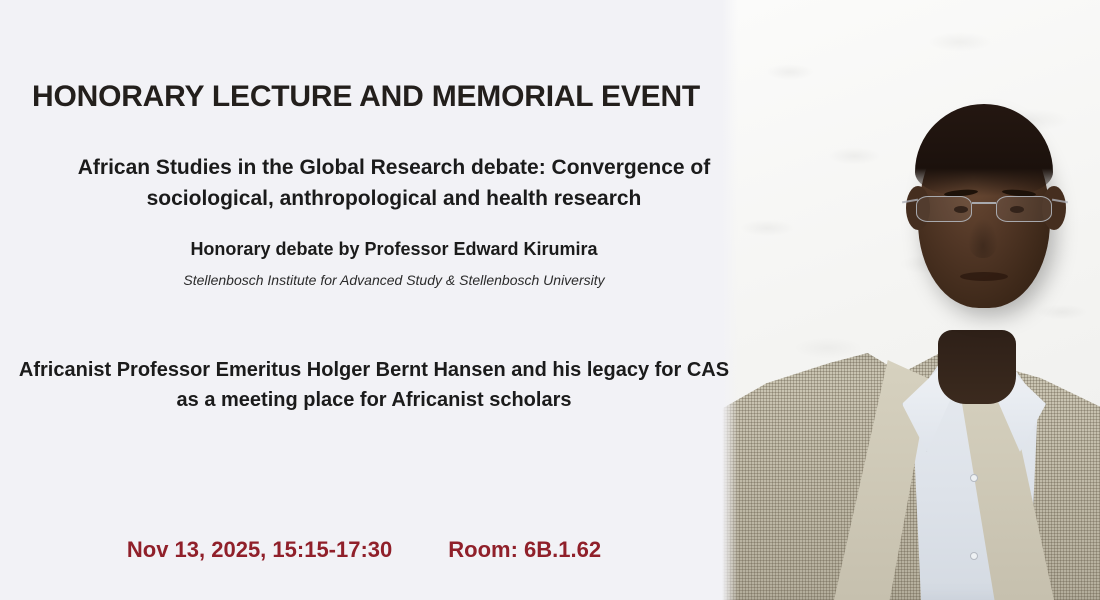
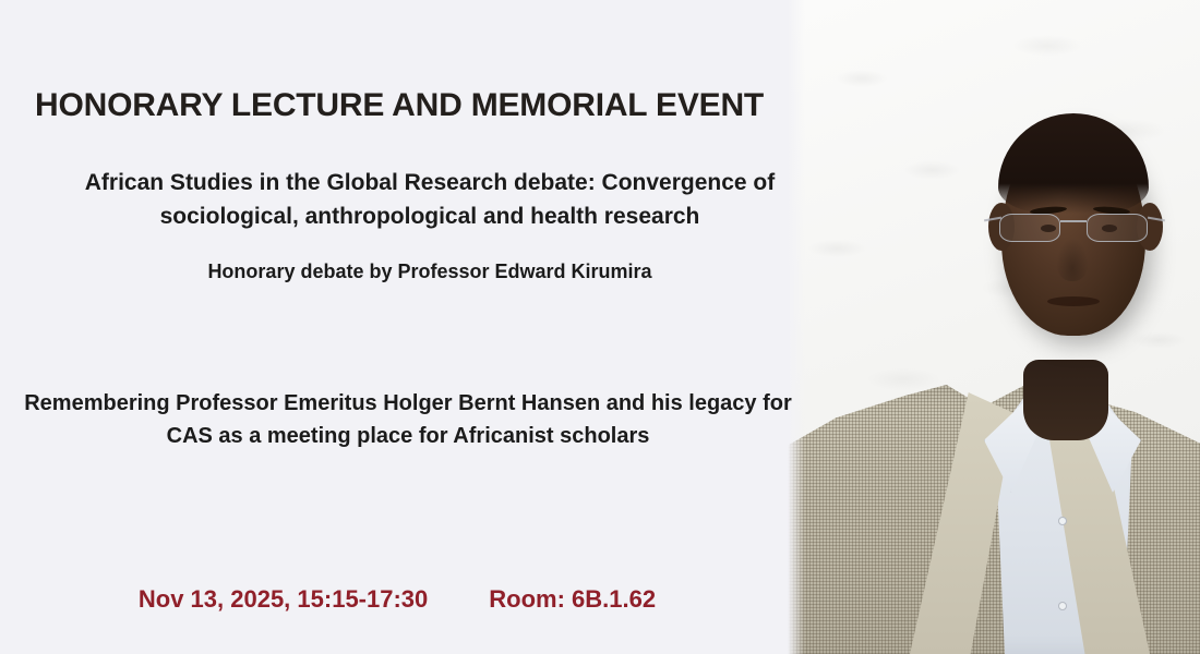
  HONORARY LECTURE AND MEMORIAL EVENT
  African Studies in the Global Research debate: Convergence of sociological, anthropological and health research
  Honorary debate by Professor Edward Kirumira
- Stellenbosch Institute for Advanced Study & Stellenbosch University
- Africanist Professor Emeritus Holger Bernt Hansen and his legacy for CAS as a meeting place for Africanist scholars
+ Remembering Professor Emeritus Holger Bernt Hansen and his legacy for CAS as a meeting place for Africanist scholars
  Nov 13, 2025, 15:15-17:30 Room: 6B.1.62
